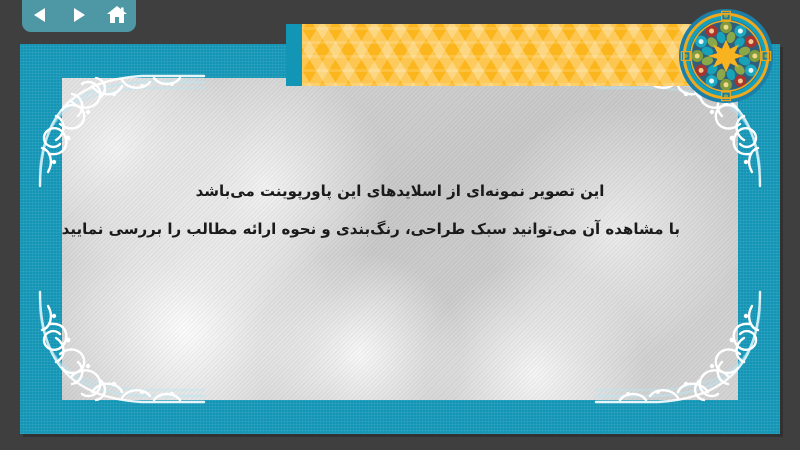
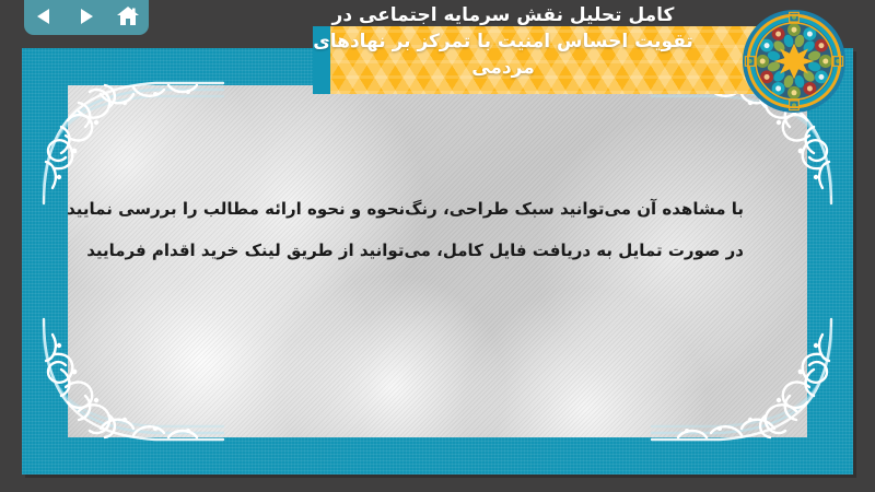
- این تصویر نمونه‌ای از اسلایدهای این پاورپوینت می‌باشد
- با مشاهده آن می‌توانید سبک طراحی، رنگ‌بندی و نحوه ارائه مطالب را بررسی نمایید
+ با مشاهده آن می‌توانید سبک طراحی، رنگ‌نحوه و نحوه ارائه مطالب را بررسی نمایید
+ در صورت تمایل به دریافت فایل کامل، می‌توانید از طریق لینک خرید اقدام فرمایید
+ کامل تحلیل نقش سرمایه اجتماعی در
+ تقویت احساس امنیت با تمرکز بر نهادهای
+ مردمی
